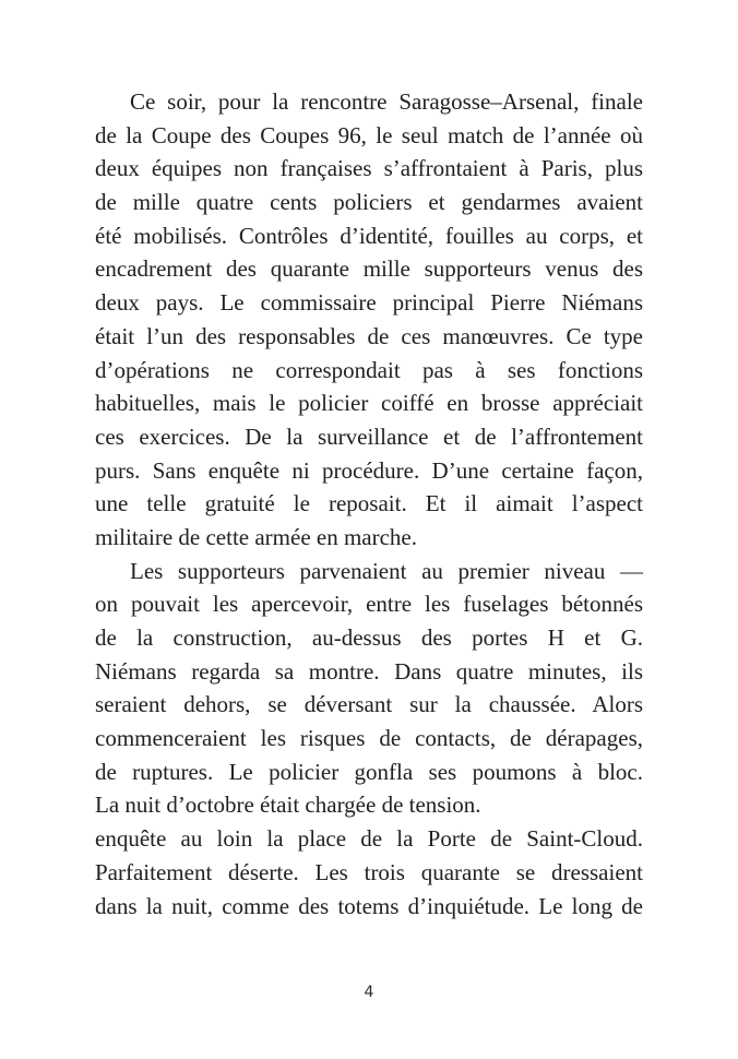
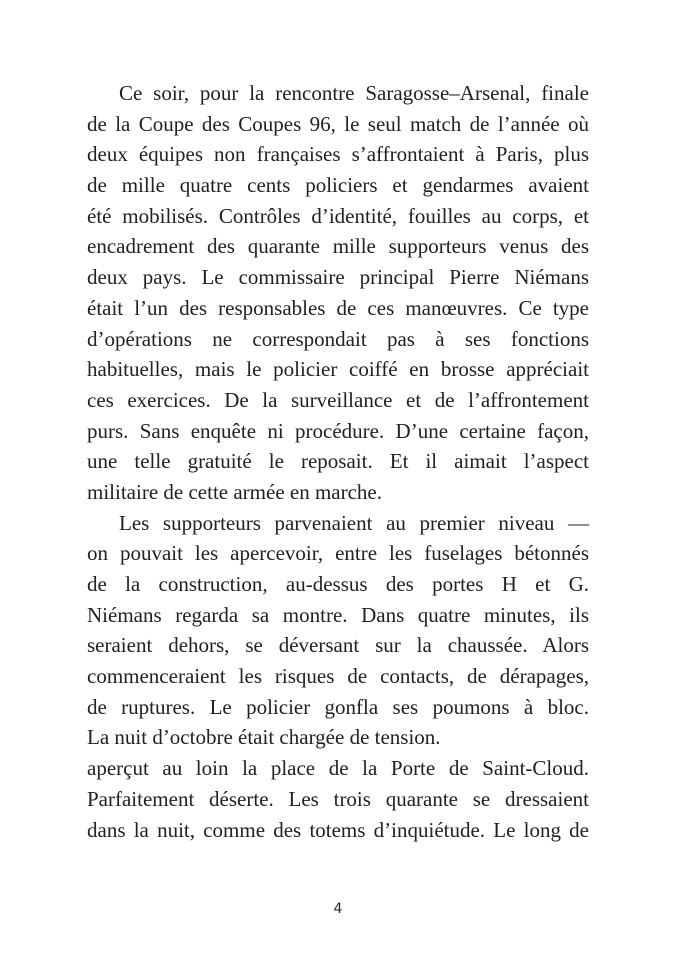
  Ce soir, pour la rencontre Saragosse–Arsenal, finale
  de la Coupe des Coupes 96, le seul match de l’année où
  deux équipes non françaises s’affrontaient à Paris, plus
  de mille quatre cents policiers et gendarmes avaient
  été mobilisés. Contrôles d’identité, fouilles au corps, et
  encadrement des quarante mille supporteurs venus des
  deux pays. Le commissaire principal Pierre Niémans
  était l’un des responsables de ces manœuvres. Ce type
  d’opérations ne correspondait pas à ses fonctions
  habituelles, mais le policier coiffé en brosse appréciait
  ces exercices. De la surveillance et de l’affrontement
  purs. Sans enquête ni procédure. D’une certaine façon,
  une telle gratuité le reposait. Et il aimait l’aspect
  militaire de cette armée en marche.
  Les supporteurs parvenaient au premier niveau —
  on pouvait les apercevoir, entre les fuselages bétonnés
  de la construction, au-dessus des portes H et G.
  Niémans regarda sa montre. Dans quatre minutes, ils
  seraient dehors, se déversant sur la chaussée. Alors
  commenceraient les risques de contacts, de dérapages,
  de ruptures. Le policier gonfla ses poumons à bloc.
  La nuit d’octobre était chargée de tension.
- enquête au loin la place de la Porte de Saint-Cloud.
+ aperçut au loin la place de la Porte de Saint-Cloud.
  Parfaitement déserte. Les trois quarante se dressaient
  dans la nuit, comme des totems d’inquiétude. Le long de
  4
